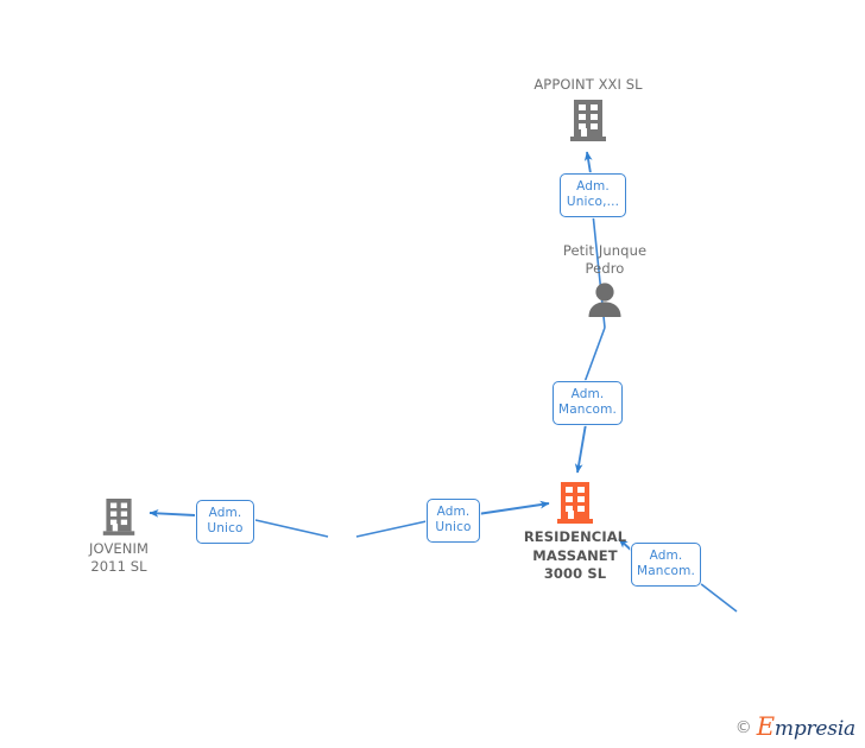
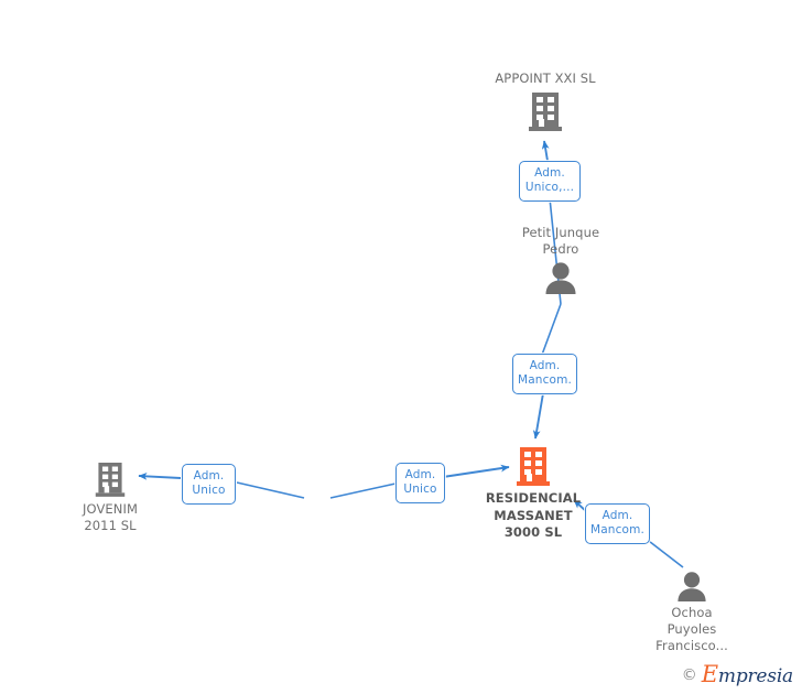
  APPOINT XXI SL
  Petit Junque
  Pedro
  RESIDENCIAL
  MASSANET
  3000 SL
  JOVENIM
  2011 SL
+ Ochoa
+ Puyoles
+ Francisco...
  Adm.
  Unico,...
  Adm.
  Mancom.
  Adm.
  Unico
  Adm.
  Unico
  Adm.
  Mancom.
  ©
  Empresia
